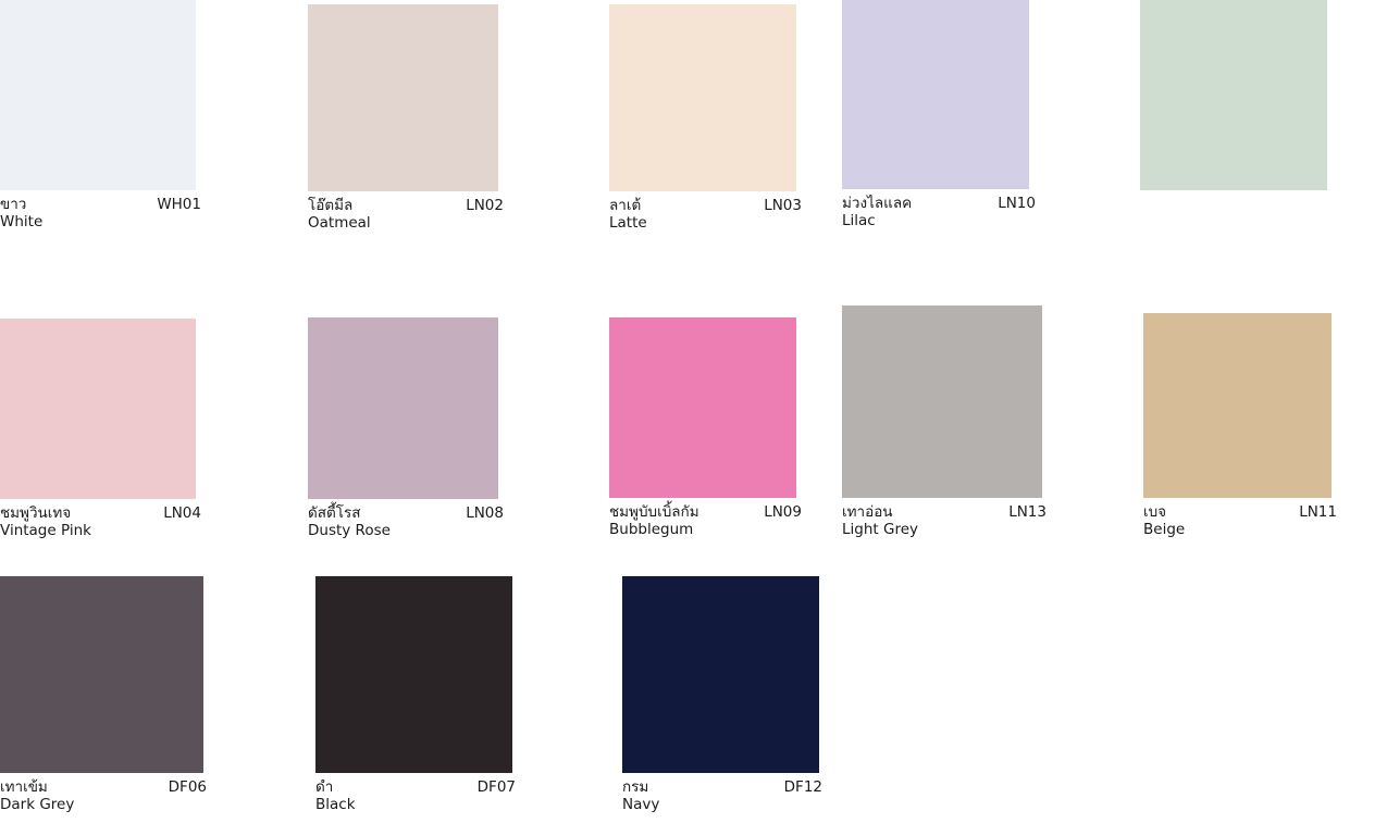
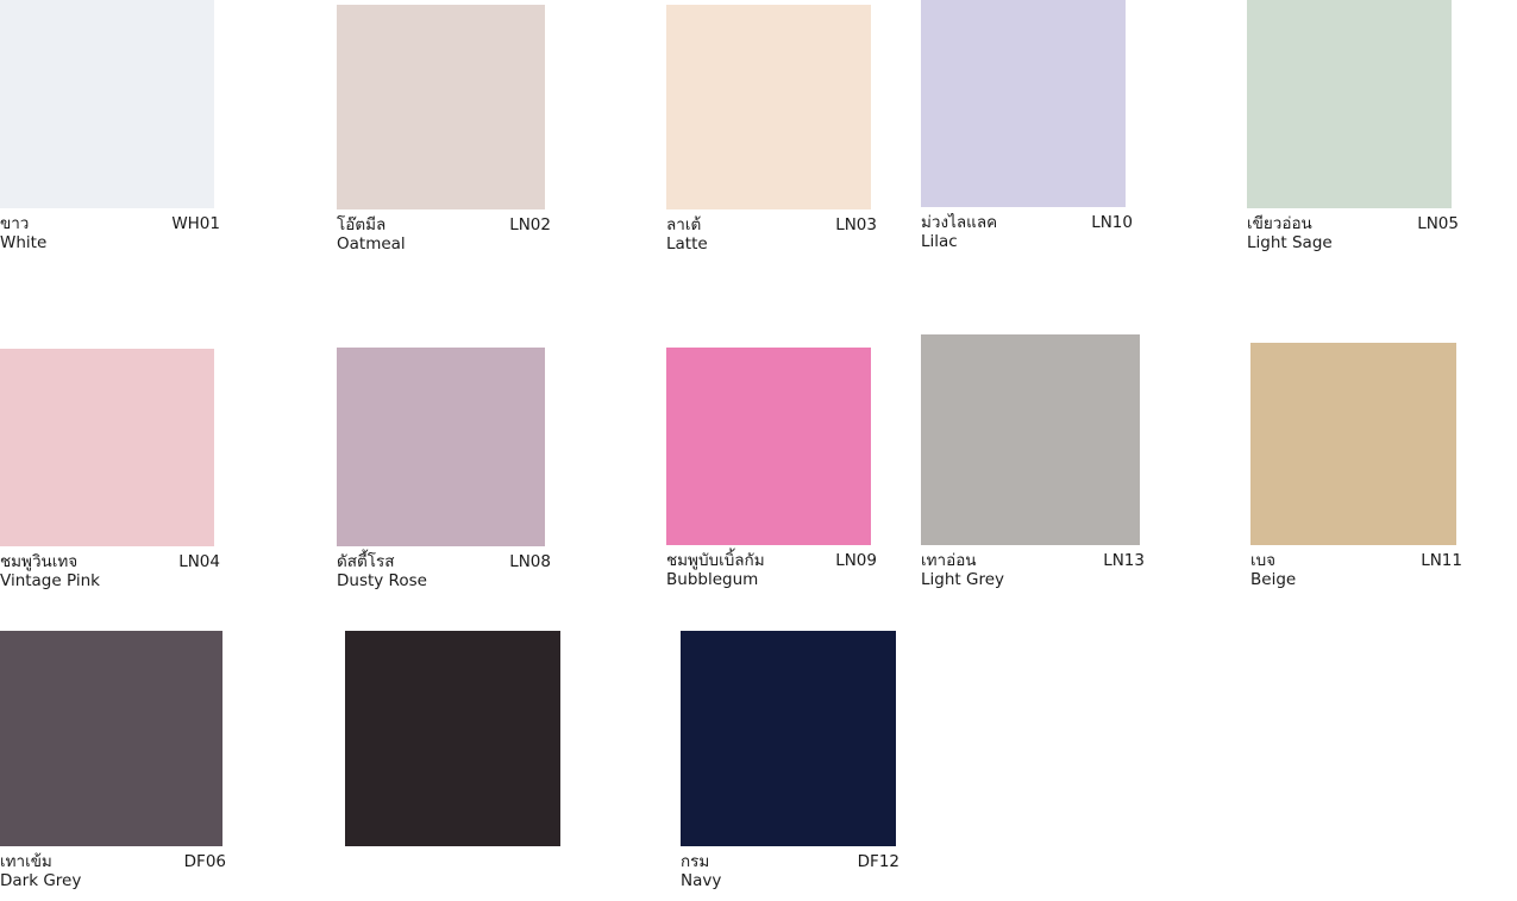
  ขาว
  WH01
  White
  โอ๊ตมีล
  LN02
  Oatmeal
  ลาเต้
  LN03
  Latte
  ม่วงไลแลค
  LN10
  Lilac
+ เขียวอ่อน
+ LN05
+ Light Sage
  ชมพูวินเทจ
  LN04
  Vintage Pink
  ดัสตี้โรส
  LN08
  Dusty Rose
  ชมพูบับเบิ้ลกัม
  LN09
  Bubblegum
  เทาอ่อน
  LN13
  Light Grey
  เบจ
  LN11
  Beige
  เทาเข้ม
  DF06
  Dark Grey
- ดำ
- DF07
- Black
  กรม
  DF12
  Navy
